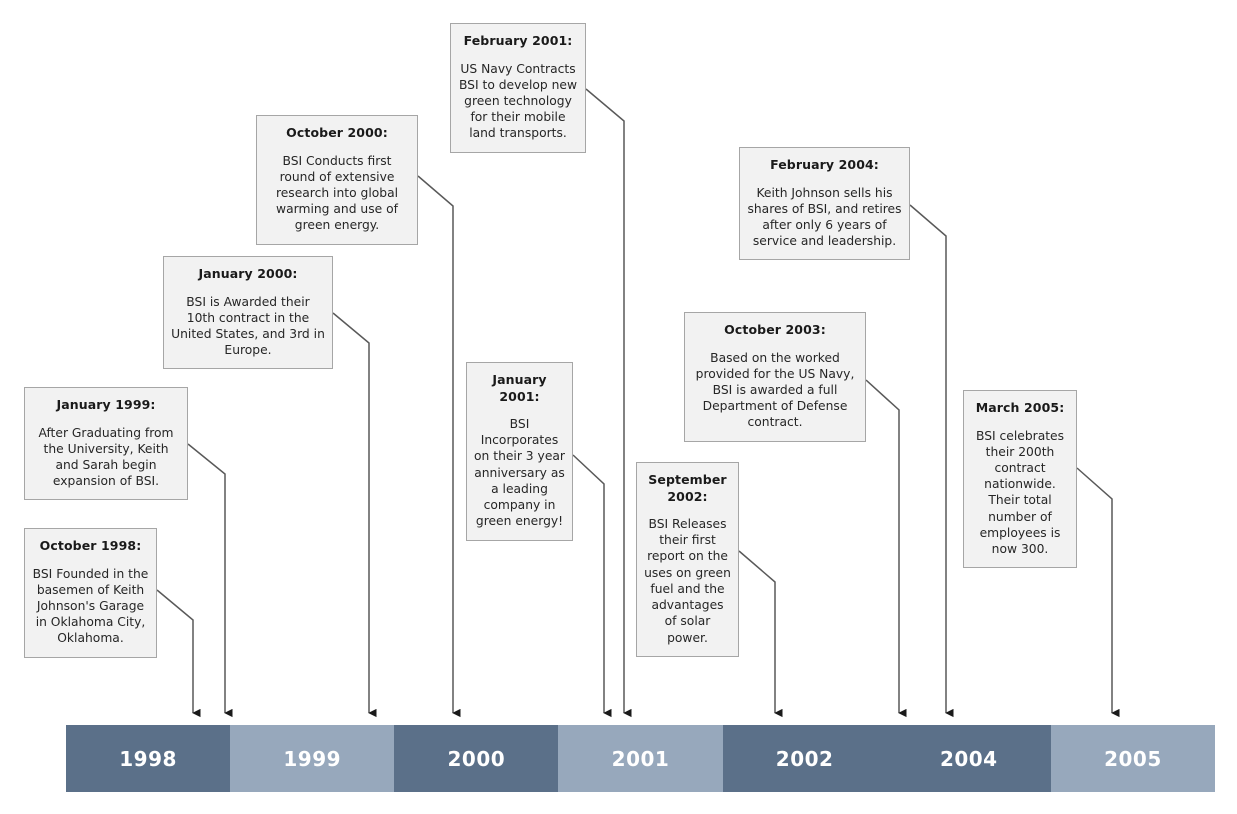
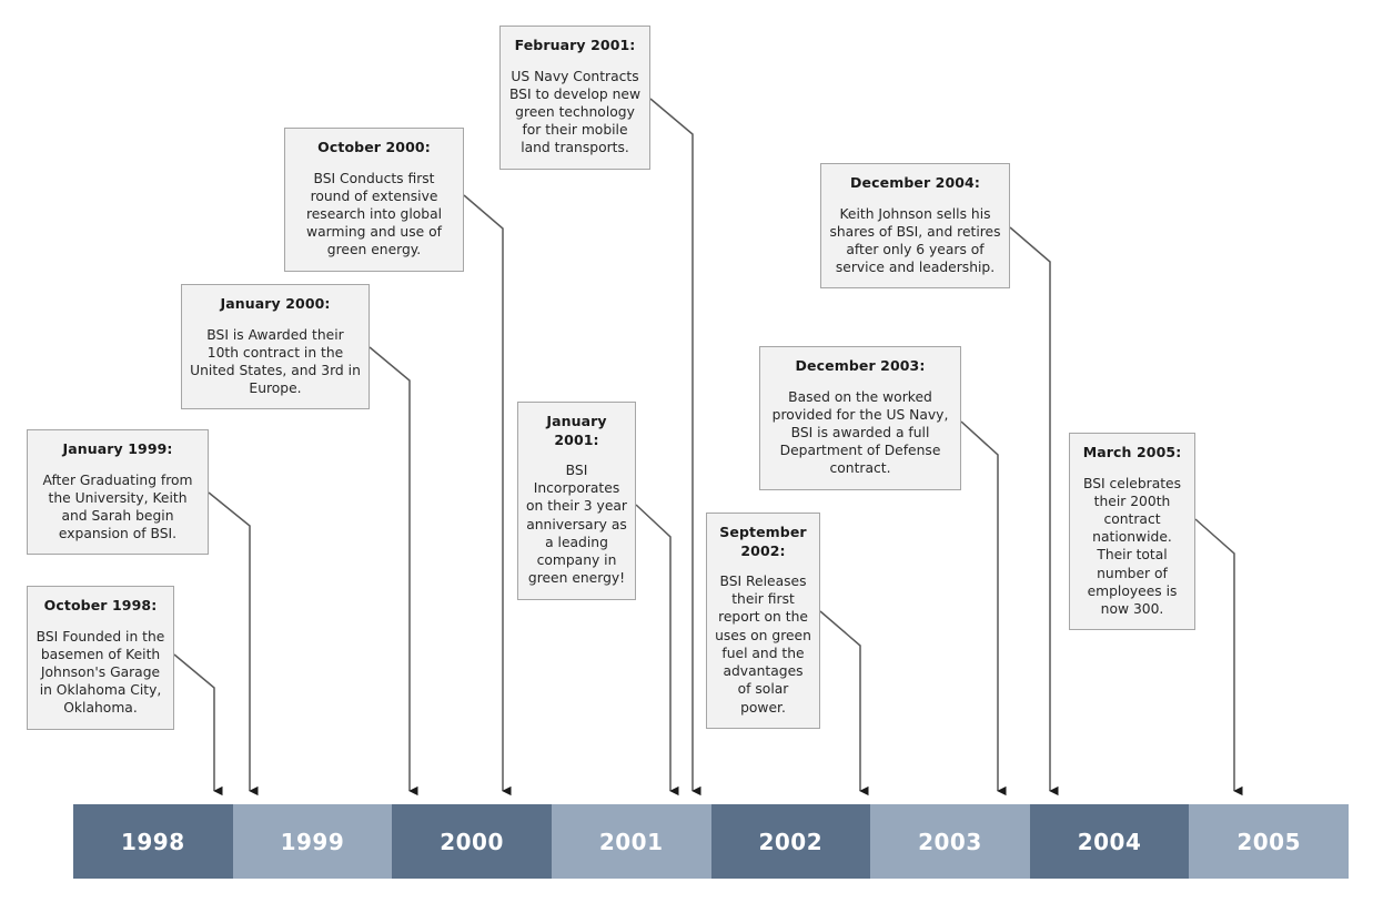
  October 1998:
  BSI Founded in the basemen of Keith Johnson's Garage in Oklahoma City, Oklahoma.
  January 1999:
  After Graduating from the University, Keith and Sarah begin expansion of BSI.
  January 2000:
  BSI is Awarded their 10th contract in the United States, and 3rd in Europe.
  October 2000:
  BSI Conducts first round of extensive research into global warming and use of green energy.
  February 2001:
  US Navy Contracts BSI to develop new green technology for their mobile land transports.
  January 2001:
  BSI Incorporates on their 3 year anniversary as a leading company in green energy!
  September 2002:
  BSI Releases their first report on the uses on green fuel and the advantages of solar power.
- October 2003:
+ December 2003:
  Based on the worked provided for the US Navy, BSI is awarded a full Department of Defense contract.
- February 2004:
+ December 2004:
  Keith Johnson sells his shares of BSI, and retires after only 6 years of service and leadership.
  March 2005:
  BSI celebrates their 200th contract nationwide. Their total number of employees is now 300.
  1998
  1999
  2000
  2001
  2002
+ 2003
  2004
  2005
